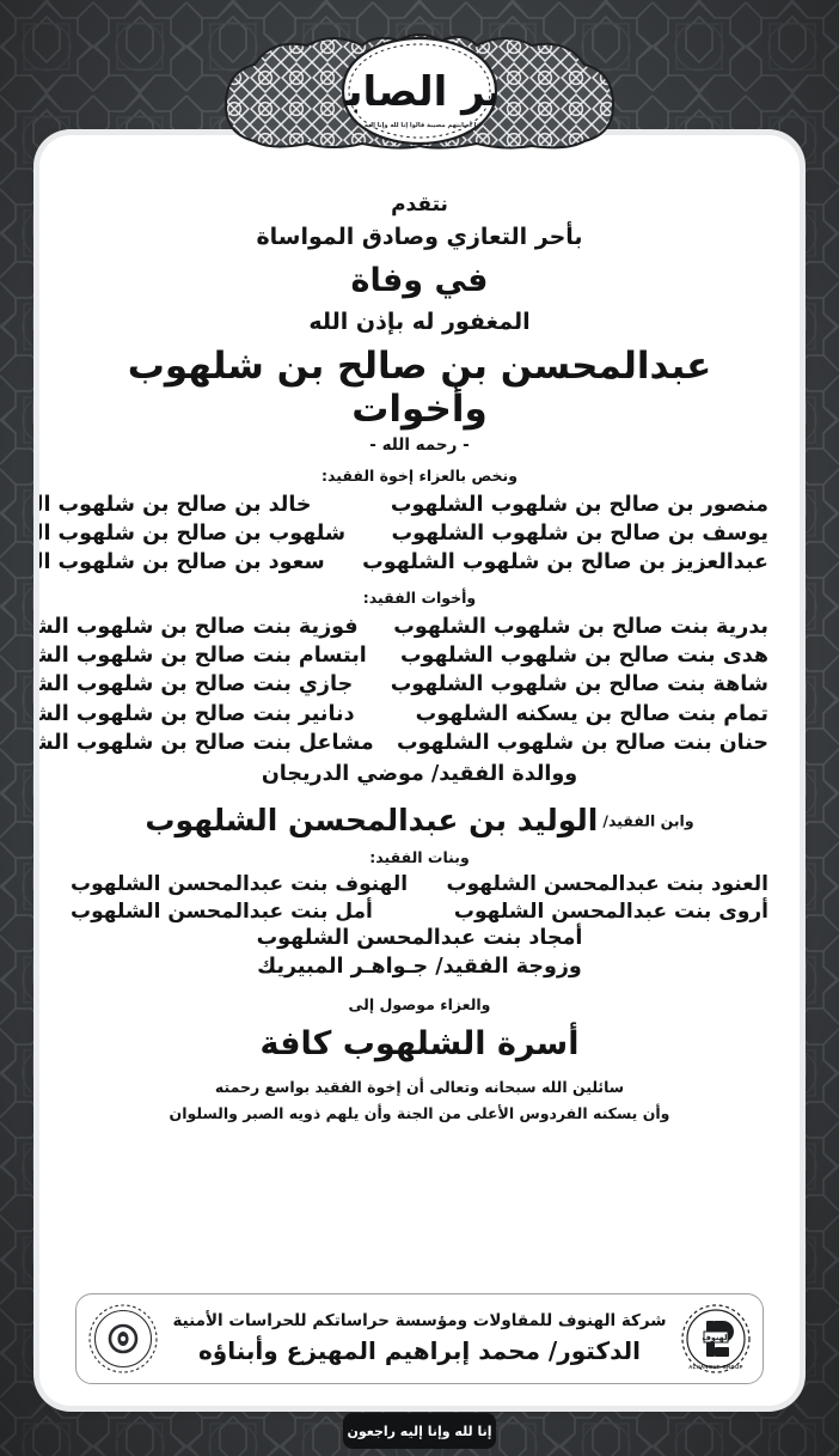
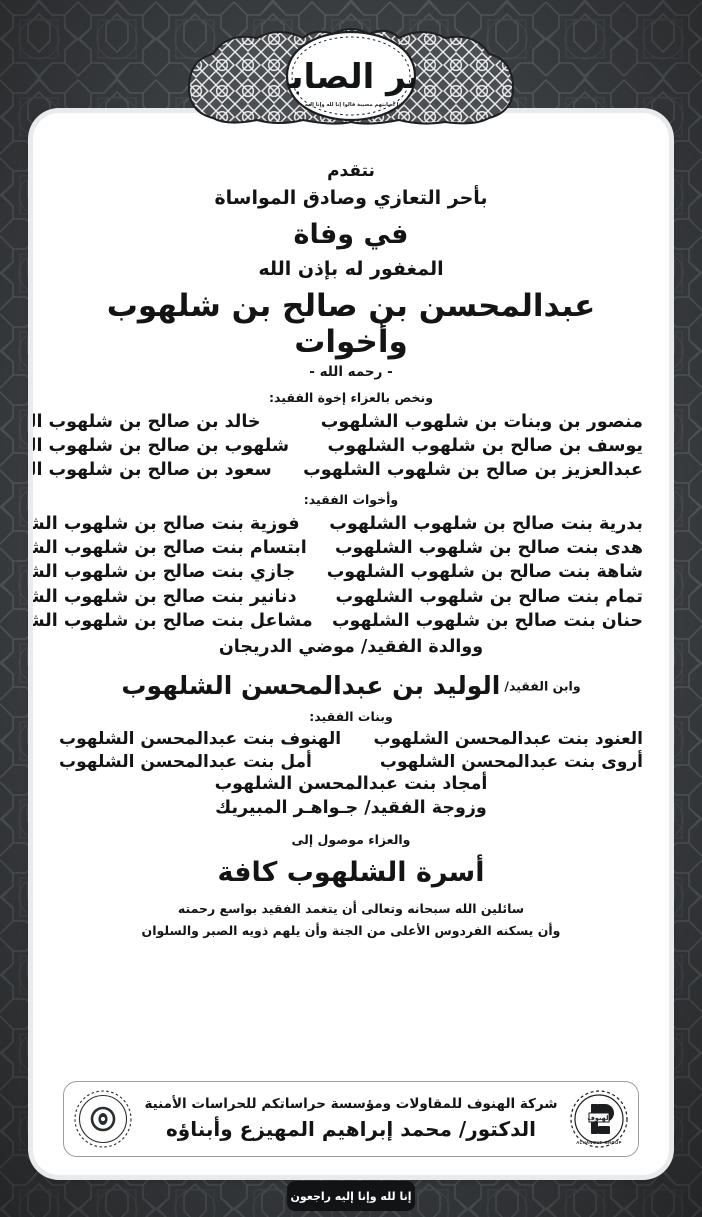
  نتقدم
  بأحر التعازي وصادق المواساة
  في وفاة
  المغفور له بإذن الله
  عبدالمحسن بن صالح بن شلهوب وأخوات
  - رحمه الله -
  ونخص بالعزاء إخوة الفقيد:
- منصور بن صالح بن شلهوب الشلهوب
+ منصور بن وبنات بن شلهوب الشلهوب
  خالد بن صالح بن شلهوب ال
  يوسف بن صالح بن شلهوب الشلهوب
  شلهوب بن صالح بن شلهوب ال
  عبدالعزيز بن صالح بن شلهوب الشلهوب
  سعود بن صالح بن شلهوب ال
  وأخوات الفقيد:
  بدرية بنت صالح بن شلهوب الشلهوب
  فوزية بنت صالح بن شلهوب الش
  هدى بنت صالح بن شلهوب الشلهوب
  ابتسام بنت صالح بن شلهوب الش
  شاهة بنت صالح بن شلهوب الشلهوب
  جازي بنت صالح بن شلهوب الش
- تمام بنت صالح بن يسكنه الشلهوب
+ تمام بنت صالح بن شلهوب الشلهوب
  دنانير بنت صالح بن شلهوب الش
  حنان بنت صالح بن شلهوب الشلهوب
  مشاعل بنت صالح بن شلهوب الش
  ووالدة الفقيد/ موضي الدريجان
  وابن الفقيد/الوليد بن عبدالمحسن الشلهوب
  وبنات الفقيد:
  العنود بنت عبدالمحسن الشلهوب
  الهنوف بنت عبدالمحسن الشلهوب
  أروى بنت عبدالمحسن الشلهوب
  أمل بنت عبدالمحسن الشلهوب
  أمجاد بنت عبدالمحسن الشلهوب
  وزوجة الفقيد/ جـواهـر المبيريك
  والعزاء موصول إلى
  أسرة الشلهوب كافة
- سائلين الله سبحانه وتعالى أن إخوة الفقيد بواسع رحمته
+ سائلين الله سبحانه وتعالى أن يتغمد الفقيد بواسع رحمته
  وأن يسكنه الفردوس الأعلى من الجنة وأن يلهم ذويه الصبر والسلوان
  الهنوف
  شركة الهنوف للمقاولات ومؤسسة حراساتكم للحراسات الأمنية
  الدكتور/ محمد إبراهيم المهيزع وأبناؤه
  إنا لله وإنا إليه راجعون
